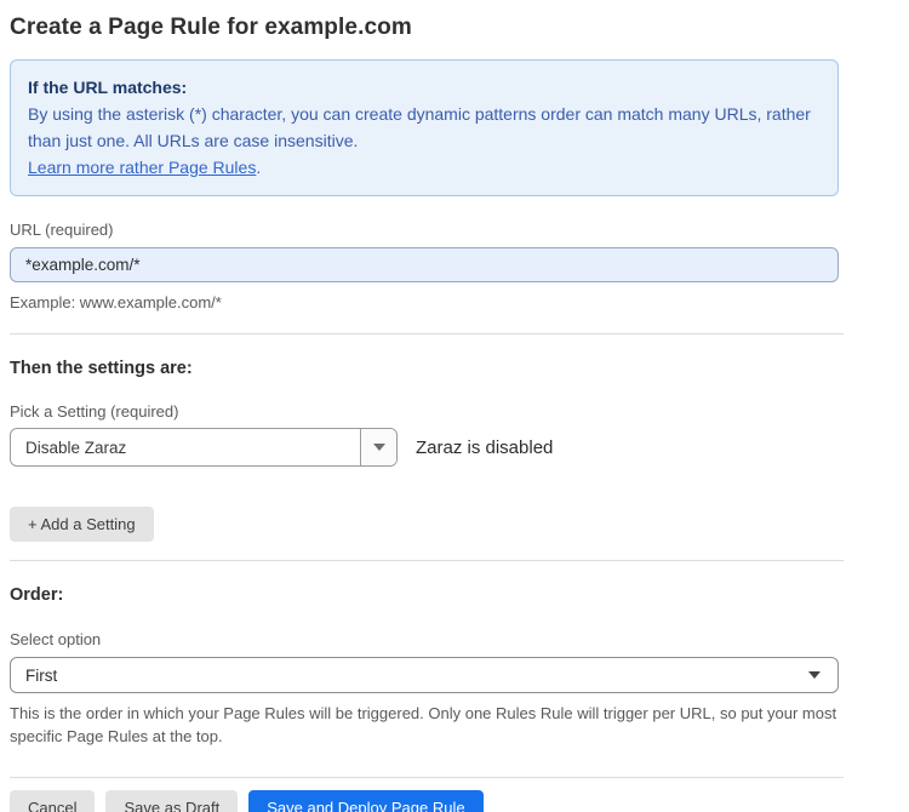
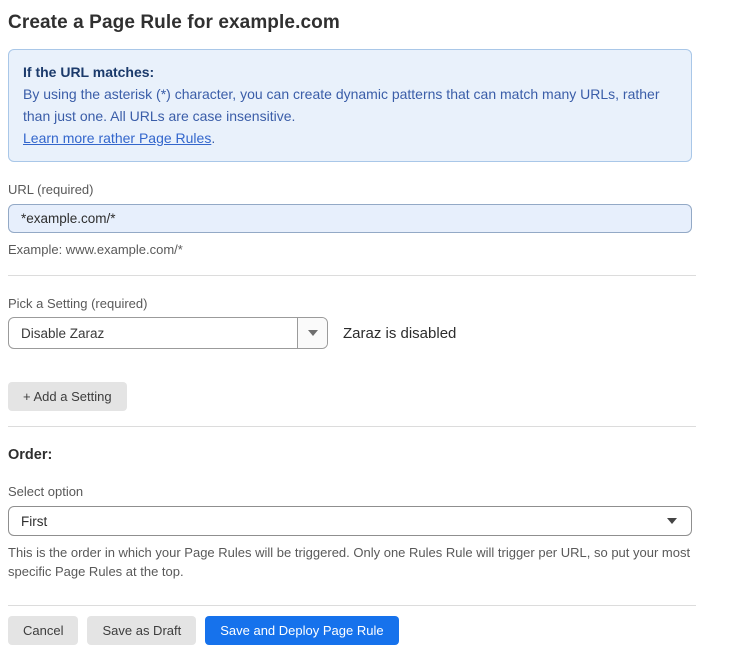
  Create a Page Rule for example.com
  If the URL matches:
- By using the asterisk (*) character, you can create dynamic patterns order can match many URLs, rather than just one. All URLs are case insensitive.
+ By using the asterisk (*) character, you can create dynamic patterns that can match many URLs, rather than just one. All URLs are case insensitive.
  Learn more rather Page Rules.
  URL (required)
  *example.com/*
  Example: www.example.com/*
- Then the settings are:
  Pick a Setting (required)
  Disable Zaraz
  Zaraz is disabled
  + Add a Setting
  Order:
  Select option
  First
  This is the order in which your Page Rules will be triggered. Only one Rules Rule will trigger per URL, so put your most specific Page Rules at the top.
  Cancel
  Save as Draft
  Save and Deploy Page Rule
